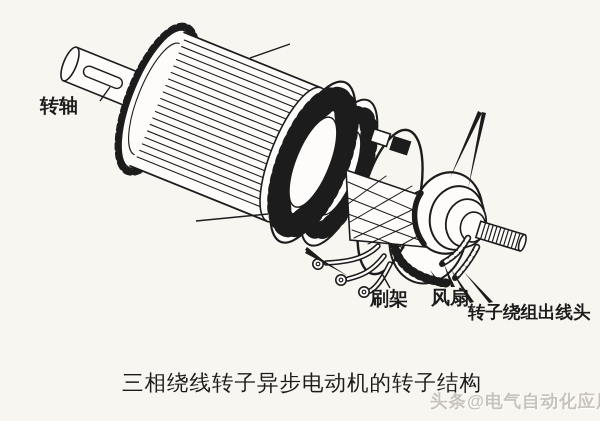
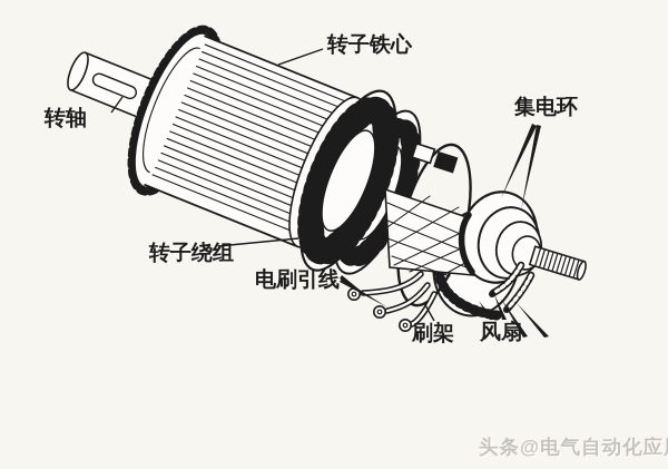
  转轴
+ 转子铁心
+ 集电环
+ 转子绕组
+ 电刷引线
  刷架
  风扇
- 转子绕组出线头
- 三相绕线转子异步电动机的转子结构
  头条@电气自动化应
